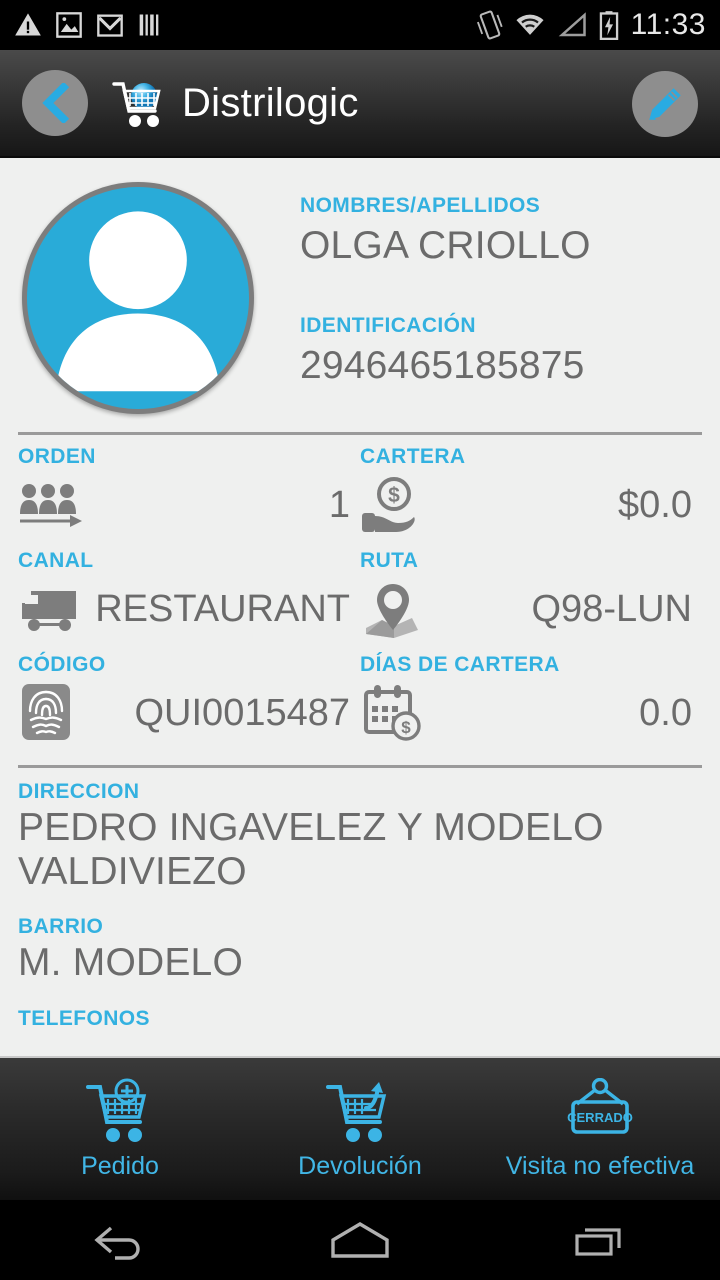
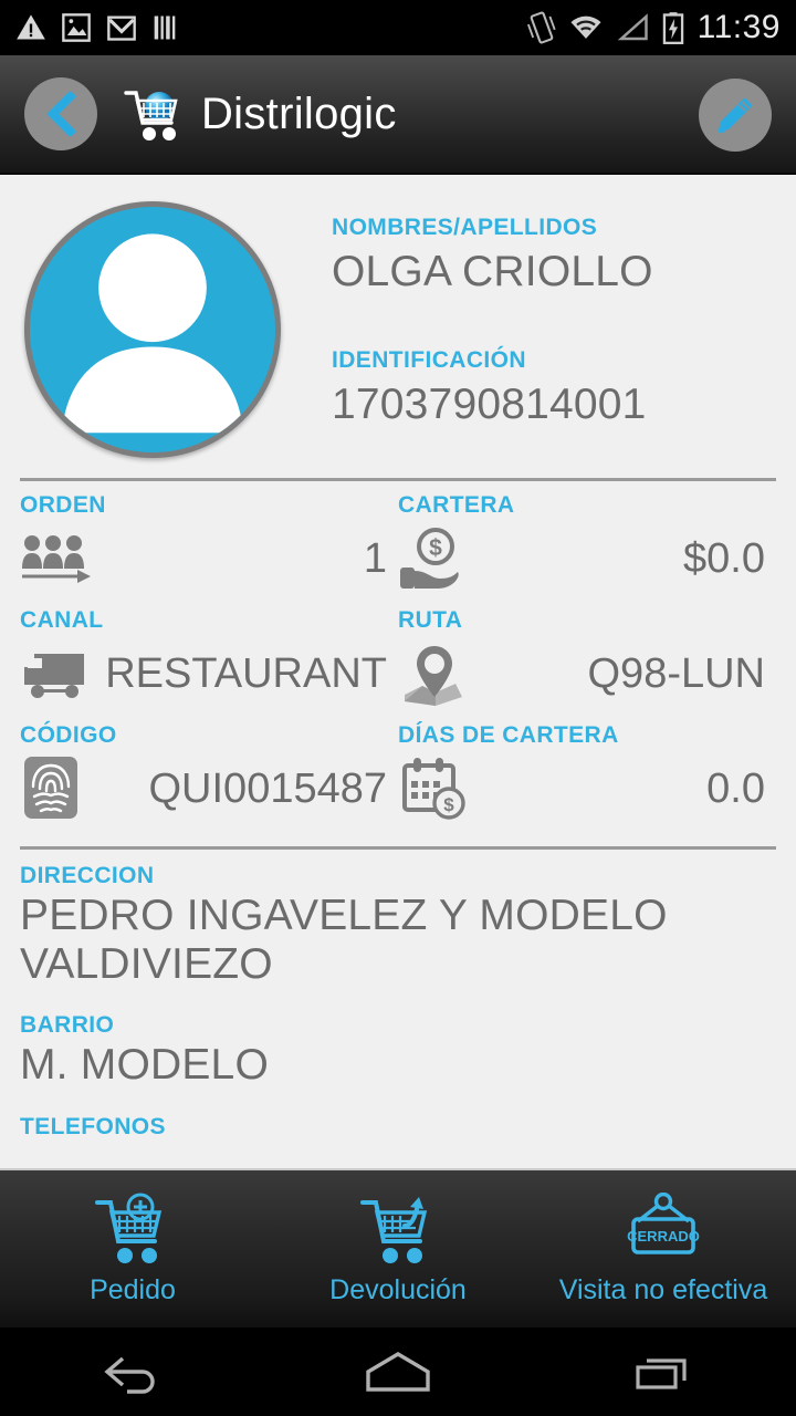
- 11:33
+ 11:39
  Distrilogic
  NOMBRES/APELLIDOS
  OLGA CRIOLLO
  IDENTIFICACIÓN
- 2946465185875
+ 1703790814001
  ORDEN
  1
  CARTERA
  $
  $0.0
  CANAL
  RESTAURANT
  RUTA
  Q98-LUN
  CÓDIGO
  QUI0015487
  DÍAS DE CARTERA
  $
  0.0
  DIRECCION
  PEDRO INGAVELEZ Y MODELO VALDIVIEZO
  BARRIO
  M. MODELO
  TELEFONOS
  Pedido
  Devolución
  CERRADO
  Visita no efectiva
